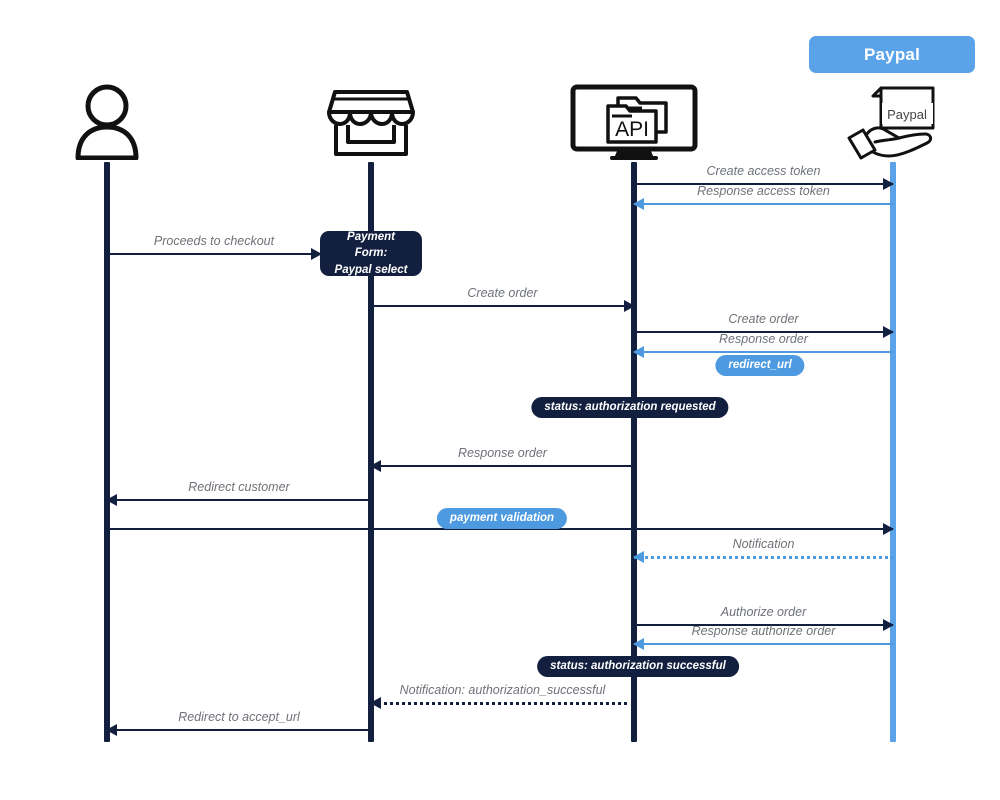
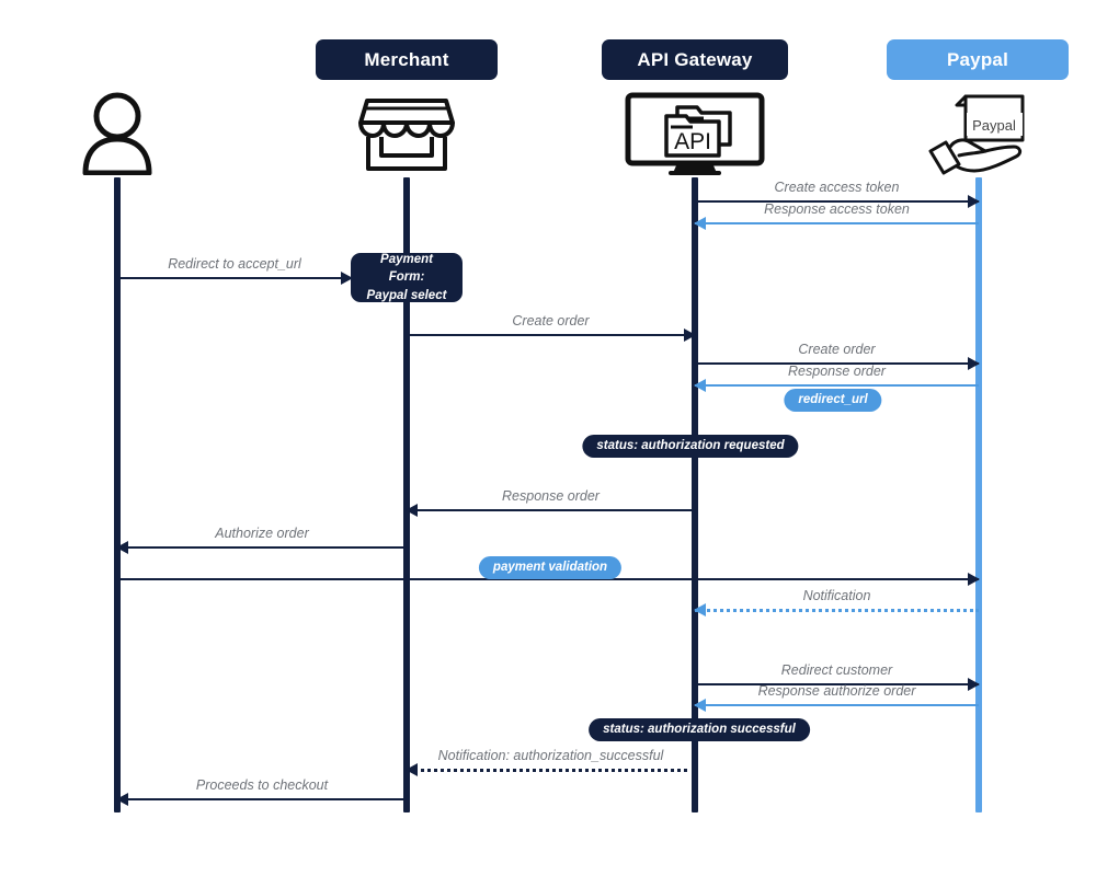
+ Merchant
+ API Gateway
  Paypal
  API
  Paypal
  Create access token
  Response access token
- Proceeds to checkout
+ Redirect to accept_url
  Create order
  Create order
  Response order
  Response order
- Redirect customer
+ Authorize order
  Notification
- Authorize order
+ Redirect customer
  Response authorize order
  Notification: authorization_successful
- Redirect to accept_url
+ Proceeds to checkout
  Payment Form:
  Paypal select
  redirect_url
  status: authorization requested
  payment validation
  status: authorization successful
